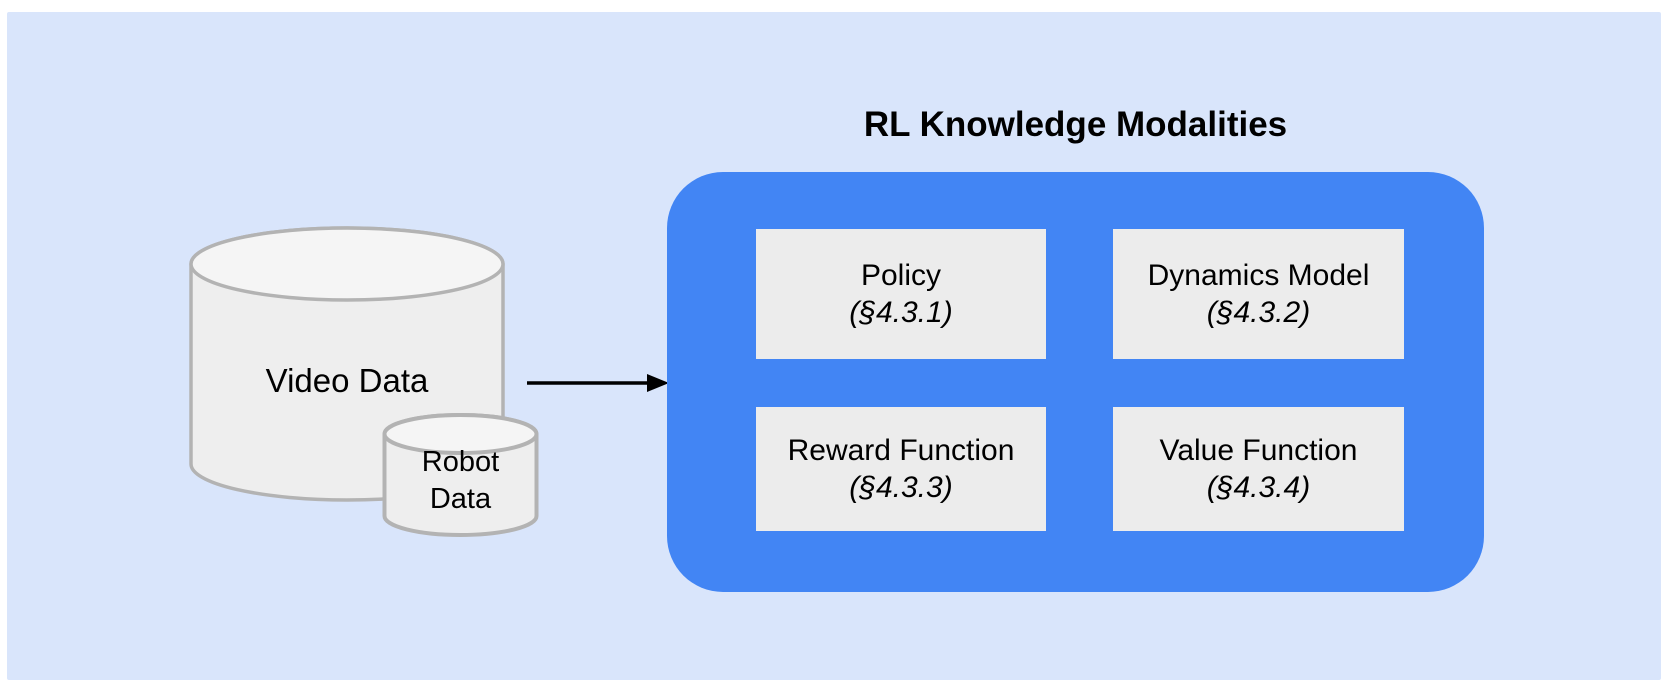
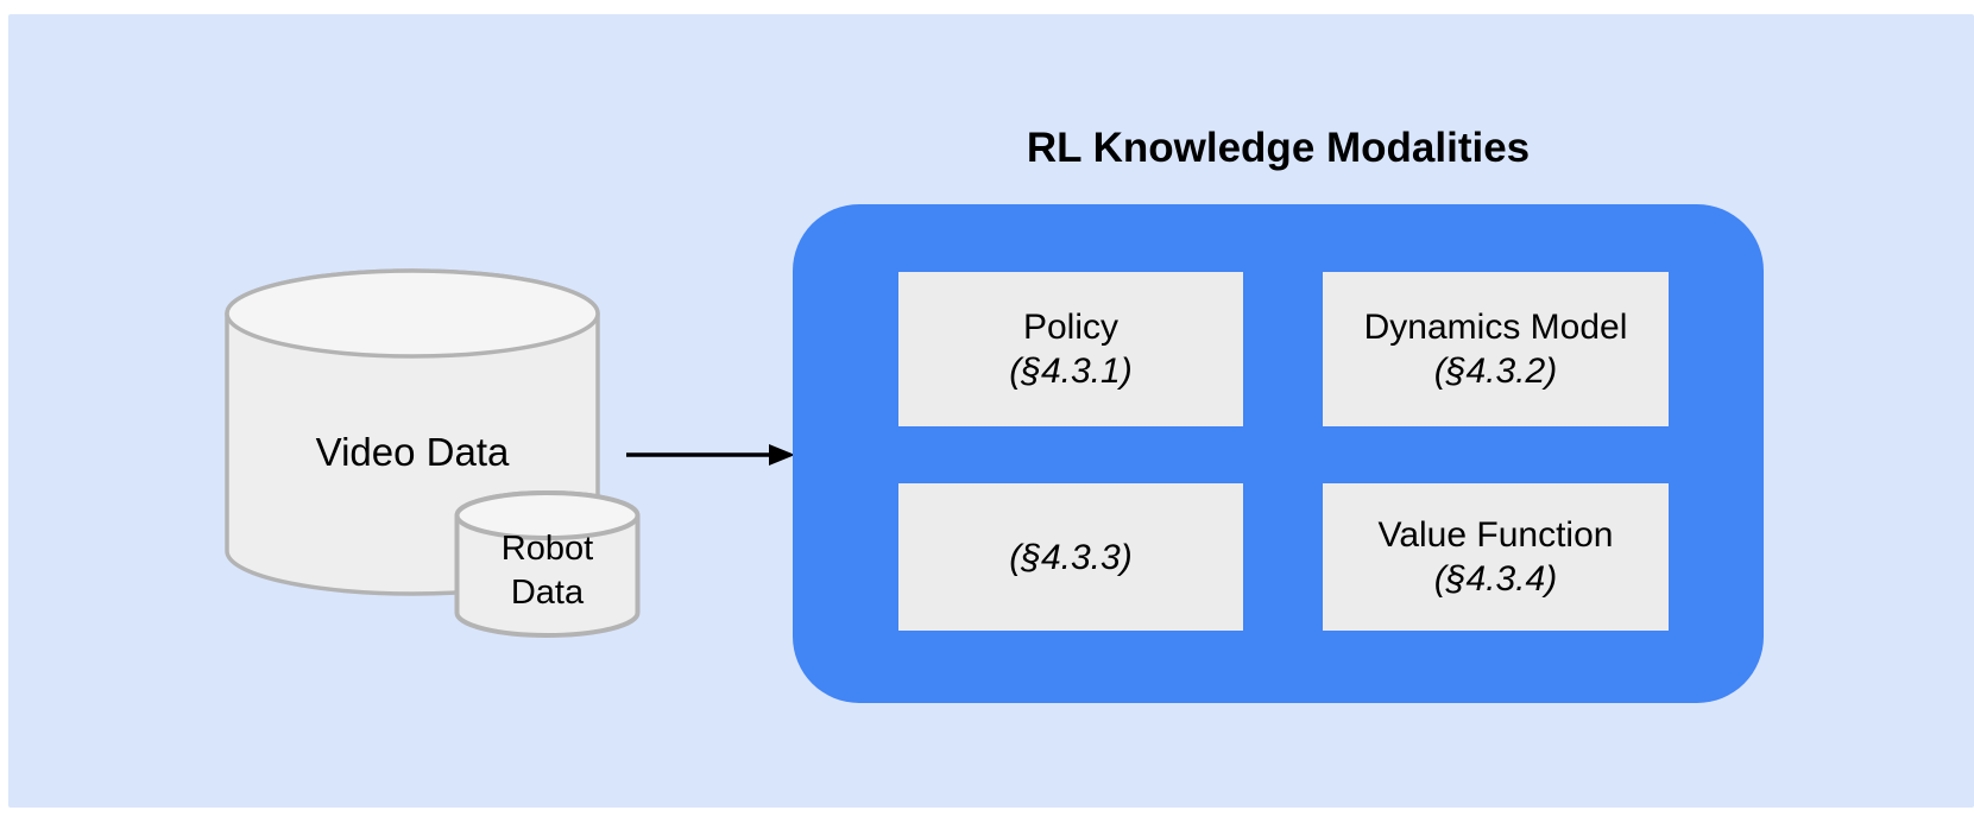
  RL Knowledge Modalities
  Video Data
  Robot
  Data
  Policy
  (§4.3.1)
  Dynamics Model
  (§4.3.2)
- Reward Function
  (§4.3.3)
  Value Function
  (§4.3.4)
